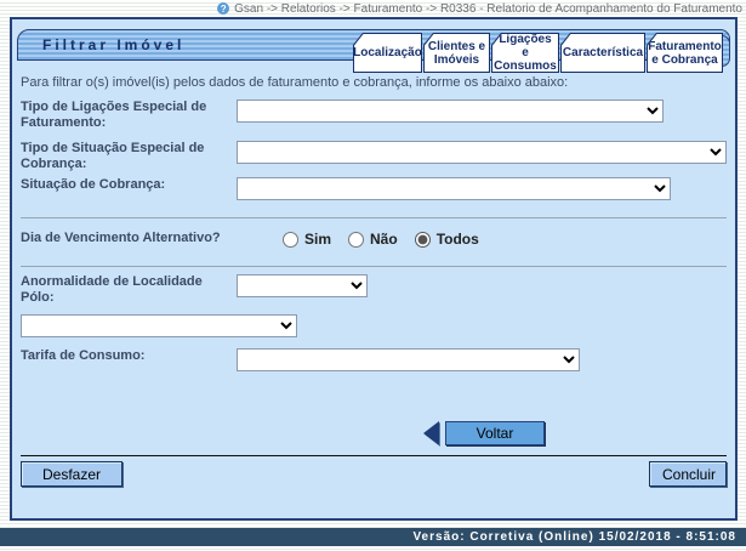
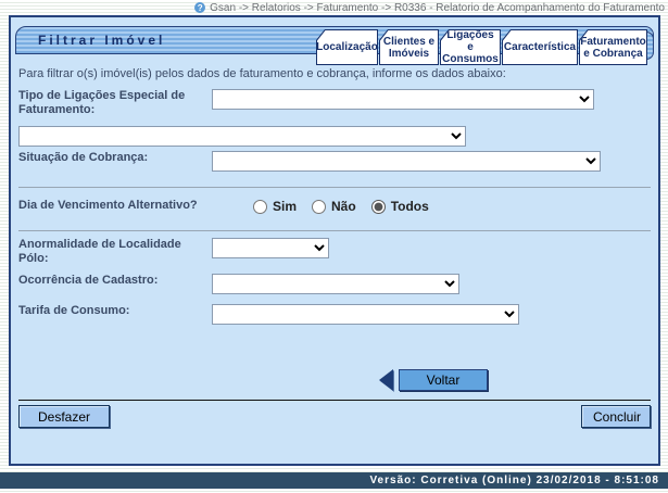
  ?
  Gsan -> Relatorios -> Faturamento -> R0336 - Relatorio de Acompanhamento do Faturamento
  Filtrar Imóvel
  Localização
  Clientes e Imóveis
  Ligações e Consumos
  Característica
  Faturamento e Cobrança
- Para filtrar o(s) imóvel(is) pelos dados de faturamento e cobrança, informe os abaixo abaixo:
+ Para filtrar o(s) imóvel(is) pelos dados de faturamento e cobrança, informe os dados abaixo:
  Tipo de Ligações Especial de Faturamento:
- Tipo de Situação Especial de Cobrança:
  Situação de Cobrança:
  Dia de Vencimento Alternativo?
  Sim
  Não
  Todos
  Anormalidade de Localidade Pólo:
+ Ocorrência de Cadastro:
  Tarifa de Consumo:
  Voltar
  Desfazer
  Concluir
- Versão: Corretiva (Online) 15/02/2018 - 8:51:08
+ Versão: Corretiva (Online) 23/02/2018 - 8:51:08
